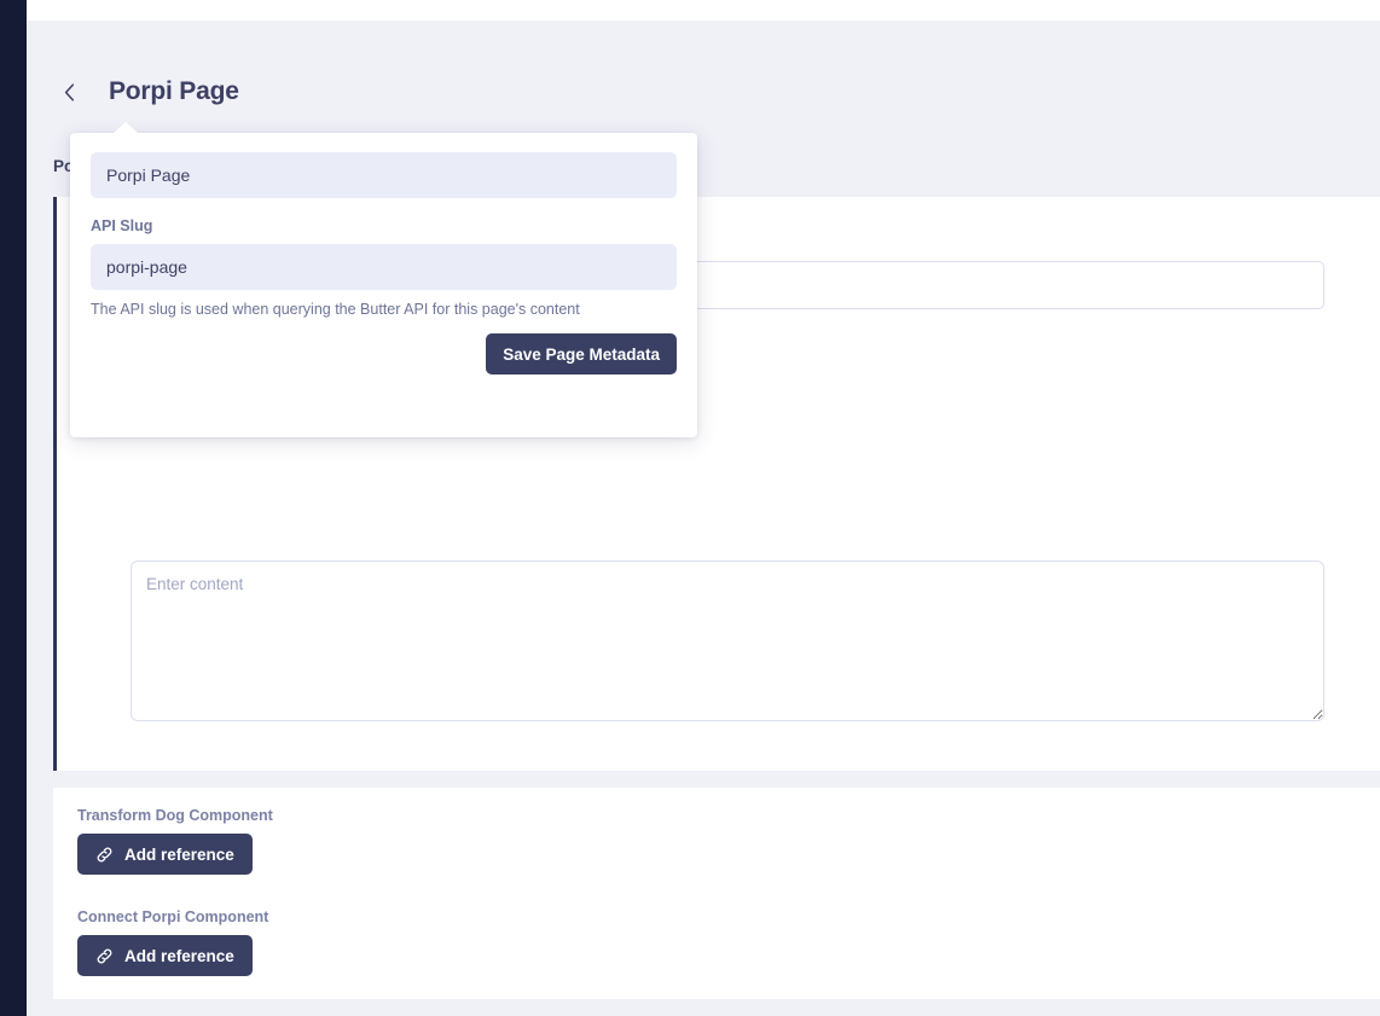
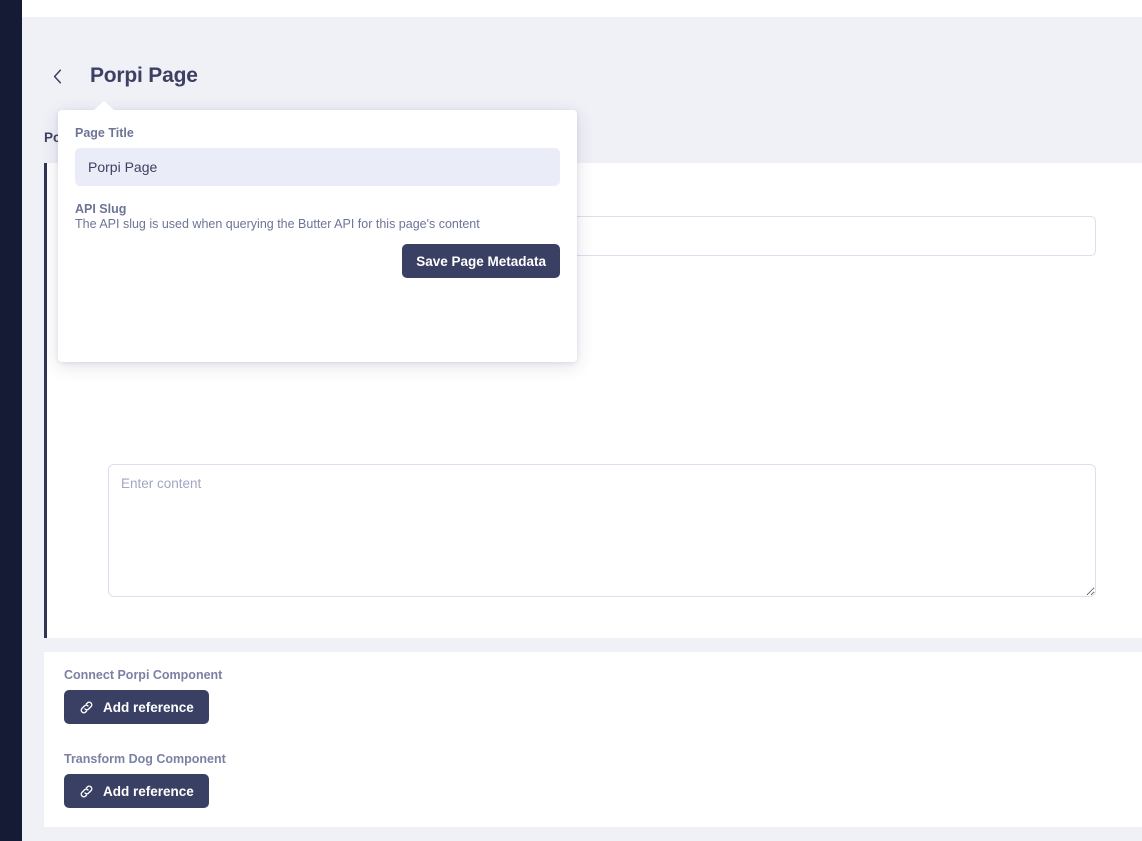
  Porpi Page
  Enter content
- Transform Dog Component
+ Connect Porpi Component
  Add reference
- Connect Porpi Component
+ Transform Dog Component
  Add reference
+ Page Title
  Porpi Page
  API Slug
- porpi-page
  The API slug is used when querying the Butter API for this page's content
  Save Page Metadata
